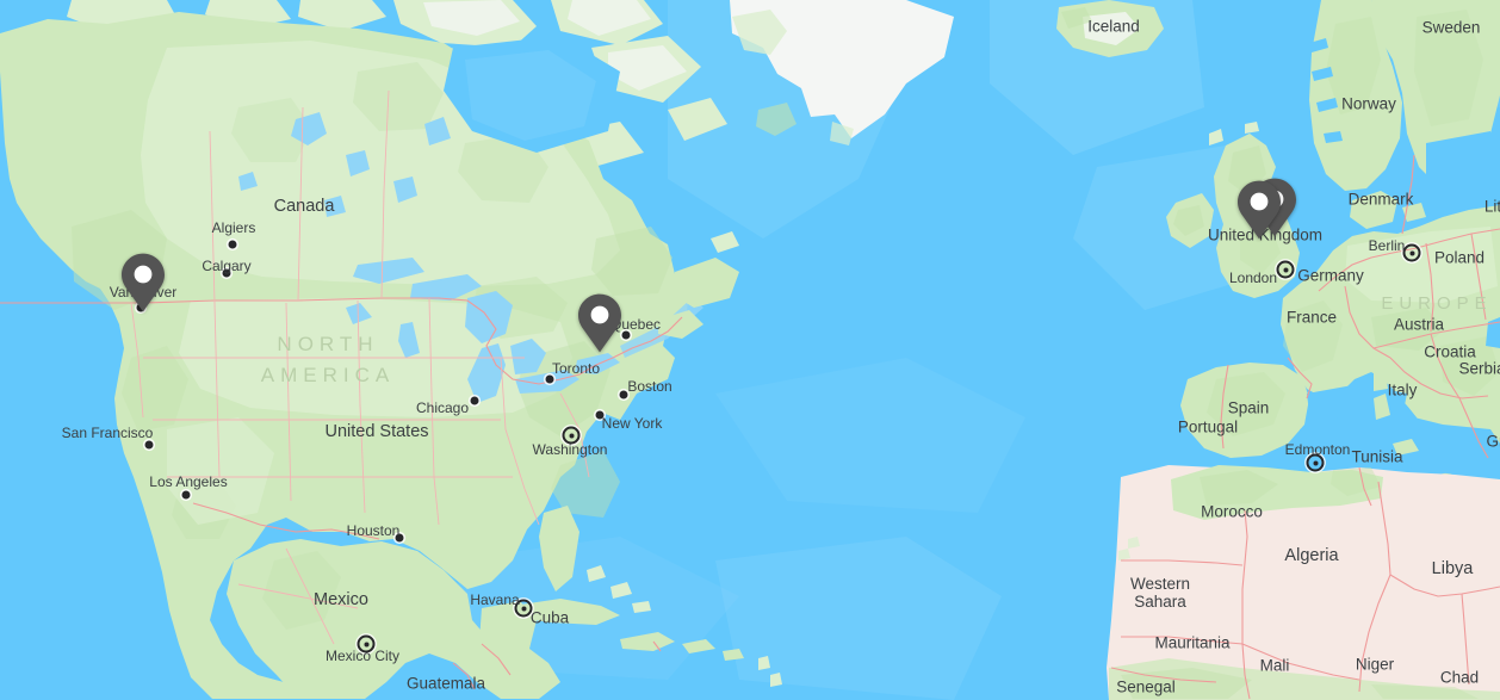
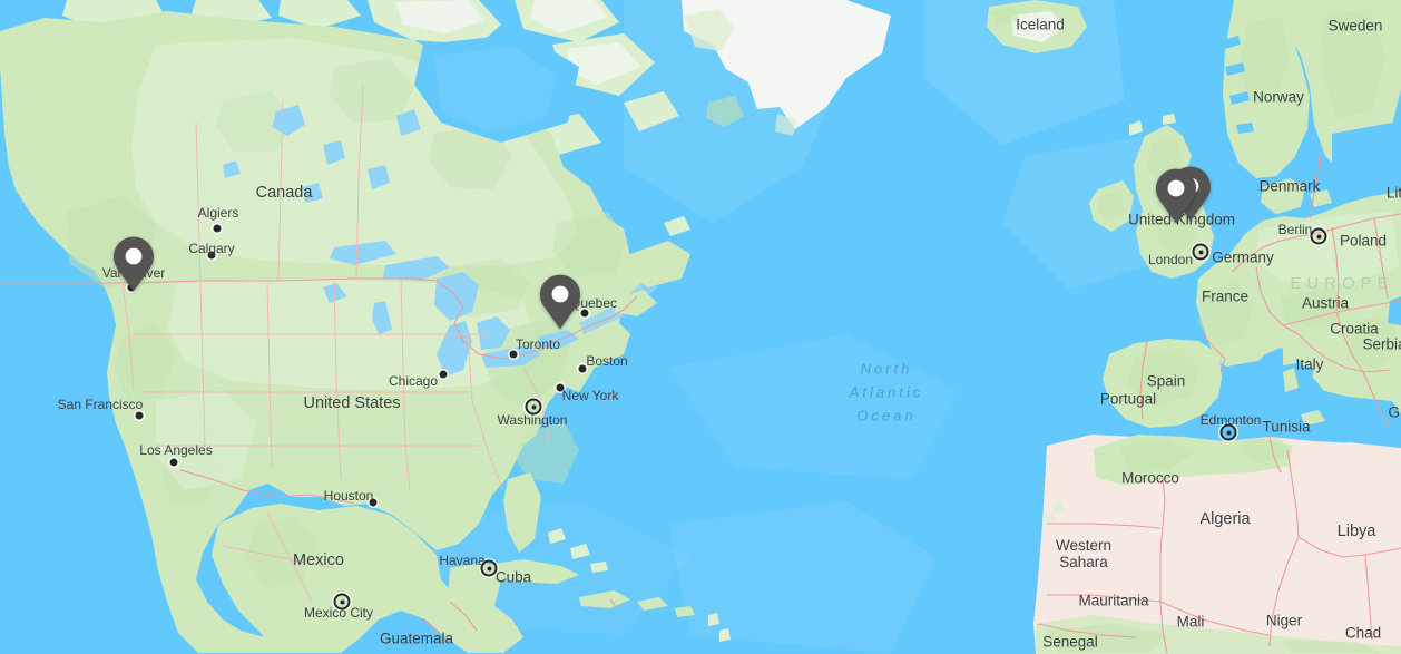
- NORTH
- AMERICA
  EUROPE
+ North
+ Atlantic
+ Ocean
  Canada
  United States
  Mexico
  Guatemala
  Cuba
  Iceland
  Norway
  Sweden
  Denmark
  United Kingdom
  Germany
  Poland
  Lit
  France
  Austria
  Croatia
  Serbi
  Italy
  Spain
  Portugal
  Tunisia
  Morocco
  Algeria
  Libya
  Mauritania
  Mali
  Niger
  Chad
  Senegal
  Western
  Sahara
  Algiers
  Calgary
  San Francisco
  Los Angeles
  Houston
  Mexico City
  Havana
  Chicago
  Toronto
  uebec
  Boston
  New York
  Washington
  London
  Berlin
  Edmonton
